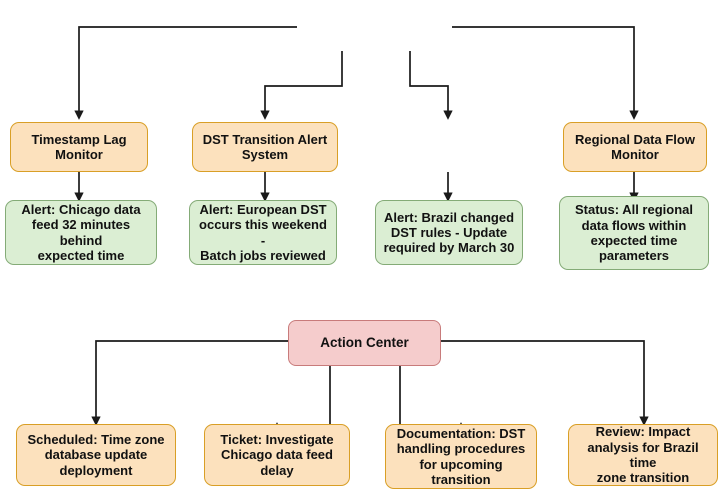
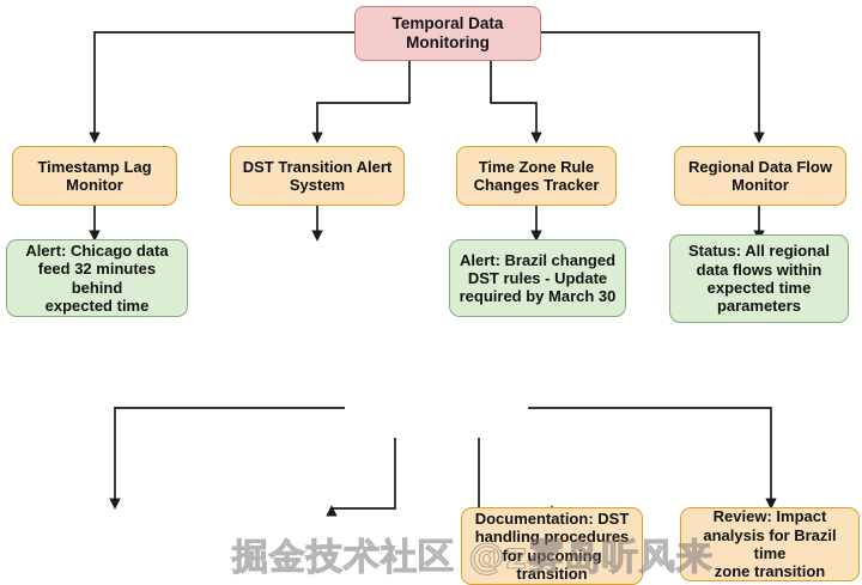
+ Temporal Data
+ Monitoring
  Timestamp Lag
  Monitor
  DST Transition Alert
  System
+ Time Zone Rule
+ Changes Tracker
  Regional Data Flow
  Monitor
  Alert: Chicago data
  feed 32 minutes behind
  expected time
- Alert: European DST
- occurs this weekend -
- Batch jobs reviewed
  Alert: Brazil changed
  DST rules - Update
  required by March 30
  Status: All regional
  data flows within
  expected time
  parameters
- Action Center
- Scheduled: Time zone
- database update
- deployment
- Ticket: Investigate
- Chicago data feed
- delay
  Documentation: DST
  handling procedures
  for upcoming
  transition
  Review: Impact
  analysis for Brazil time
  zone transition
+ 掘金技术社区 @z雾岛听风来
